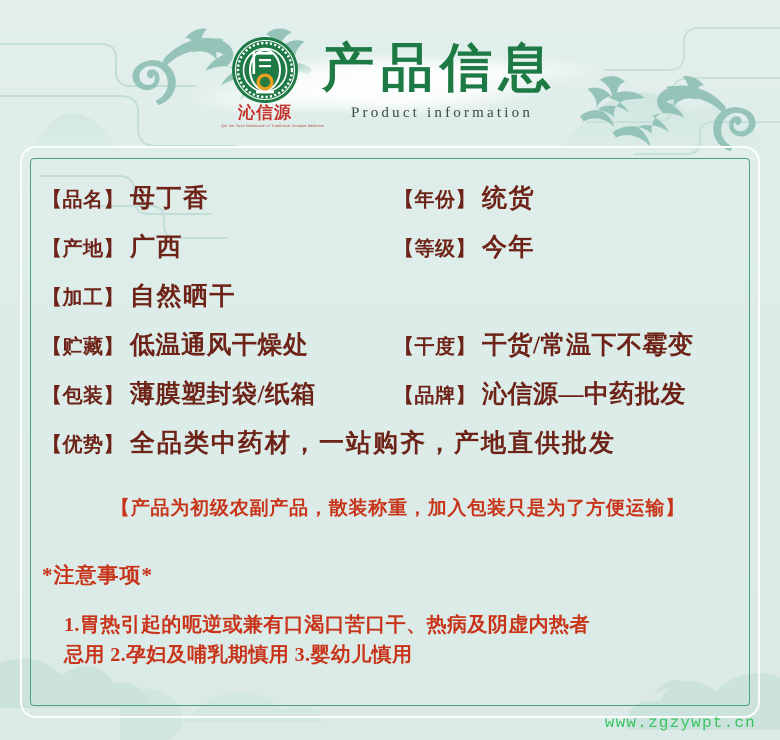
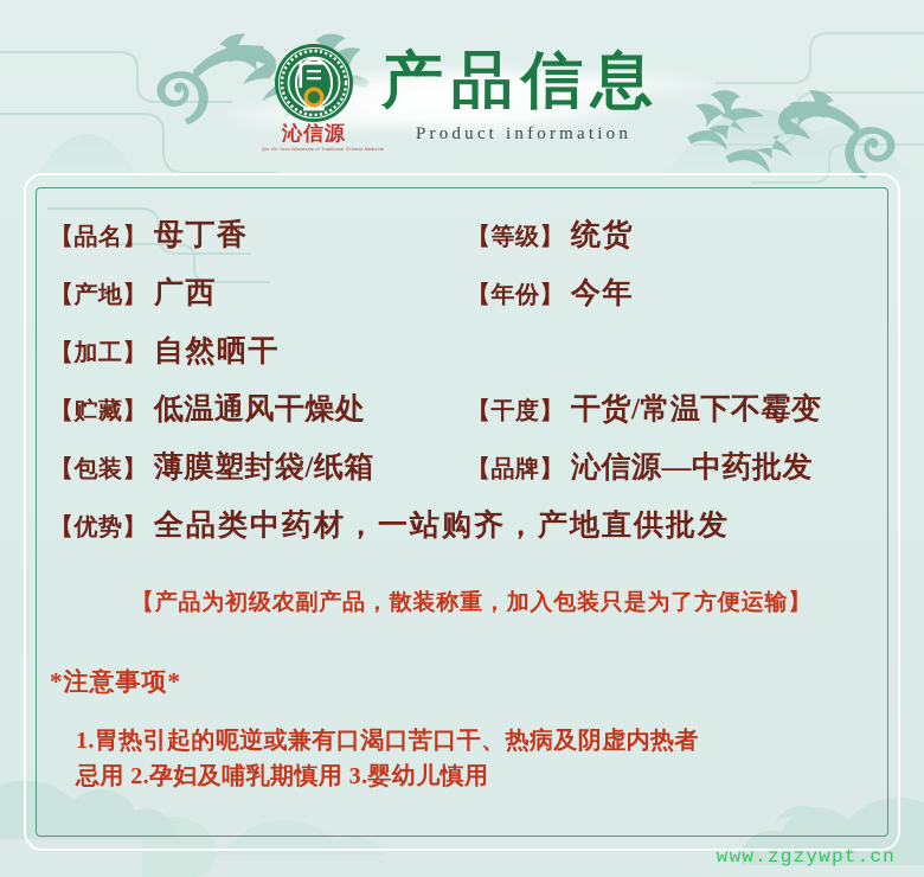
  沁信源
  产品信息
  Product information
  【品名】
  母丁香
- 【年份】
+ 【等级】
  统货
  【产地】
  广西
- 【等级】
+ 【年份】
  今年
  【加工】
  自然晒干
  【贮藏】
  低温通风干燥处
  【干度】
  干货/常温下不霉变
  【包装】
  薄膜塑封袋/纸箱
  【品牌】
  沁信源—中药批发
  【优势】
  全品类中药材，一站购齐，产地直供批发
  【产品为初级农副产品，散装称重，加入包装只是为了方便运输】
  *注意事项*
  1.胃热引起的呃逆或兼有口渴口苦口干、热病及阴虚内热者
  忌用 2.孕妇及哺乳期慎用 3.婴幼儿慎用
  www.zgzywpt.cn
